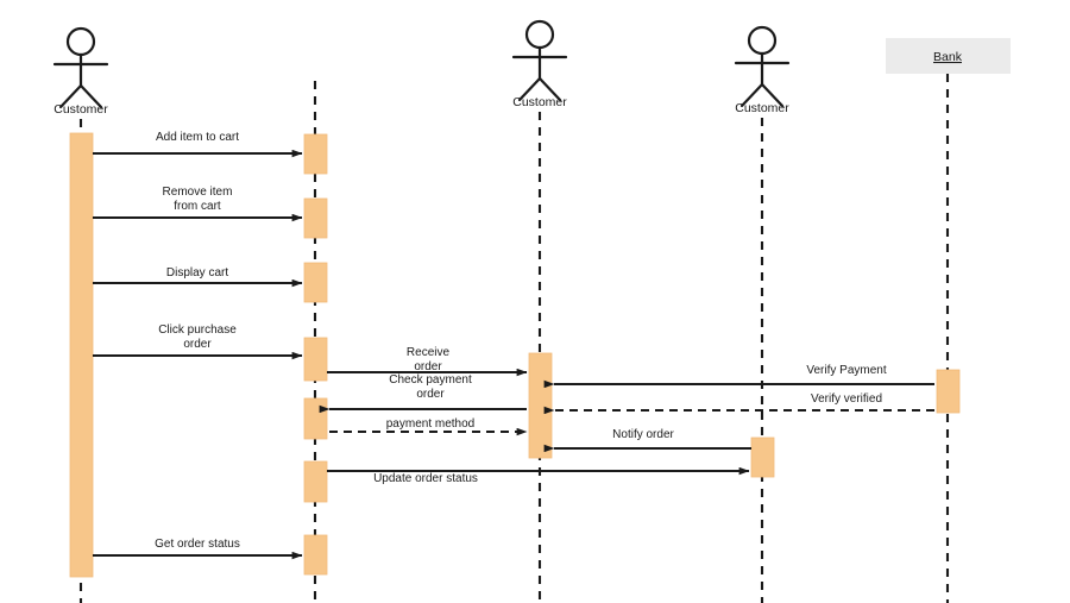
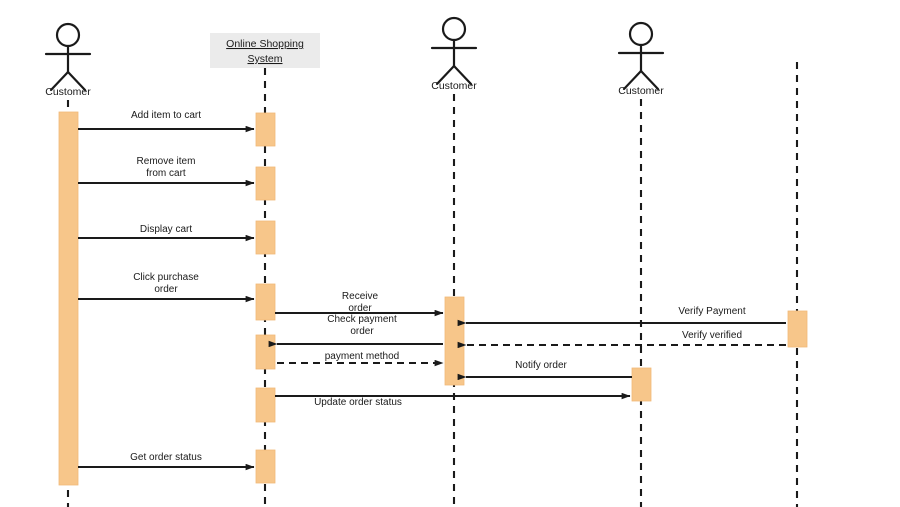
  Customer
+ Online Shopping
+ System
  Customer
  Customer
- Bank
  Add item to cart
  Remove item
  from cart
  Display cart
  Click purchase
  order
  Receive
  order
  Verify Payment
  Check payment
  order
  Verify verified
  payment method
  Notify order
  Update order status
  Get order status
